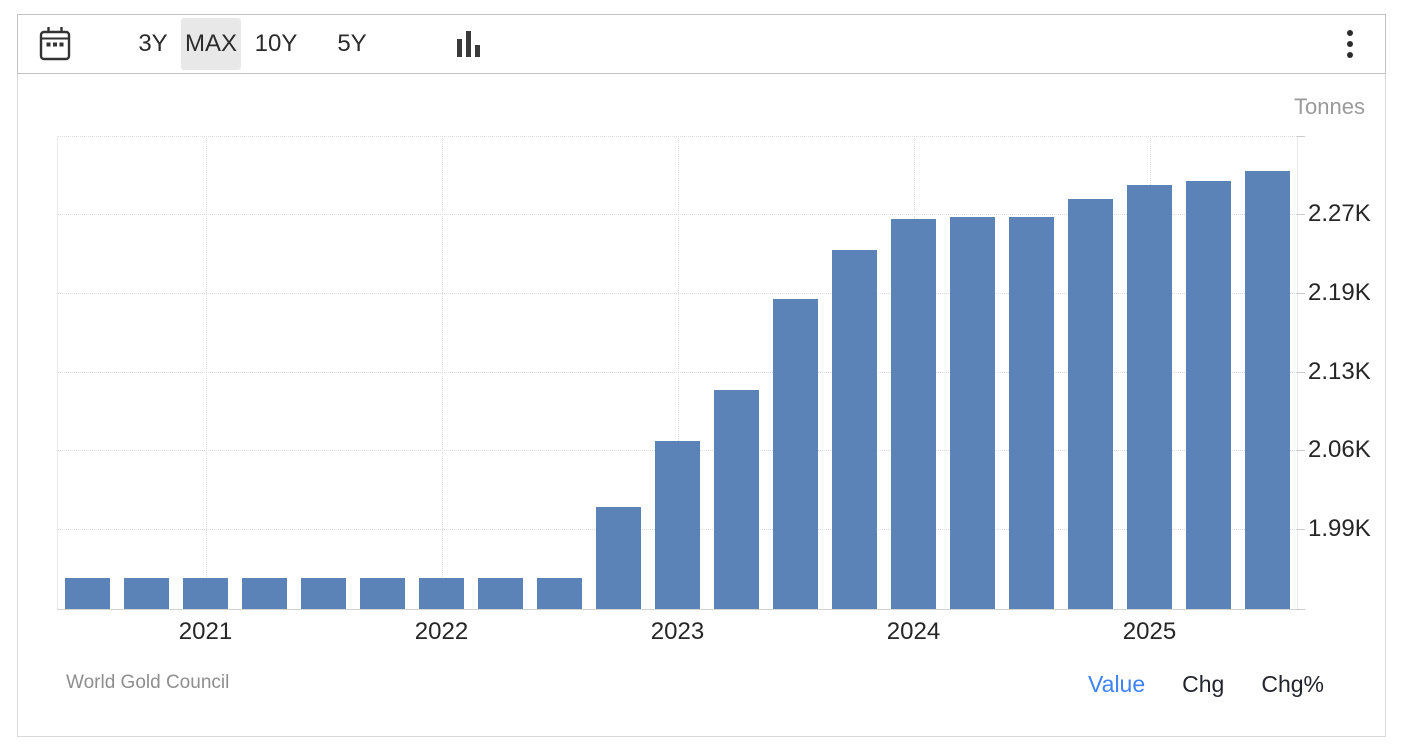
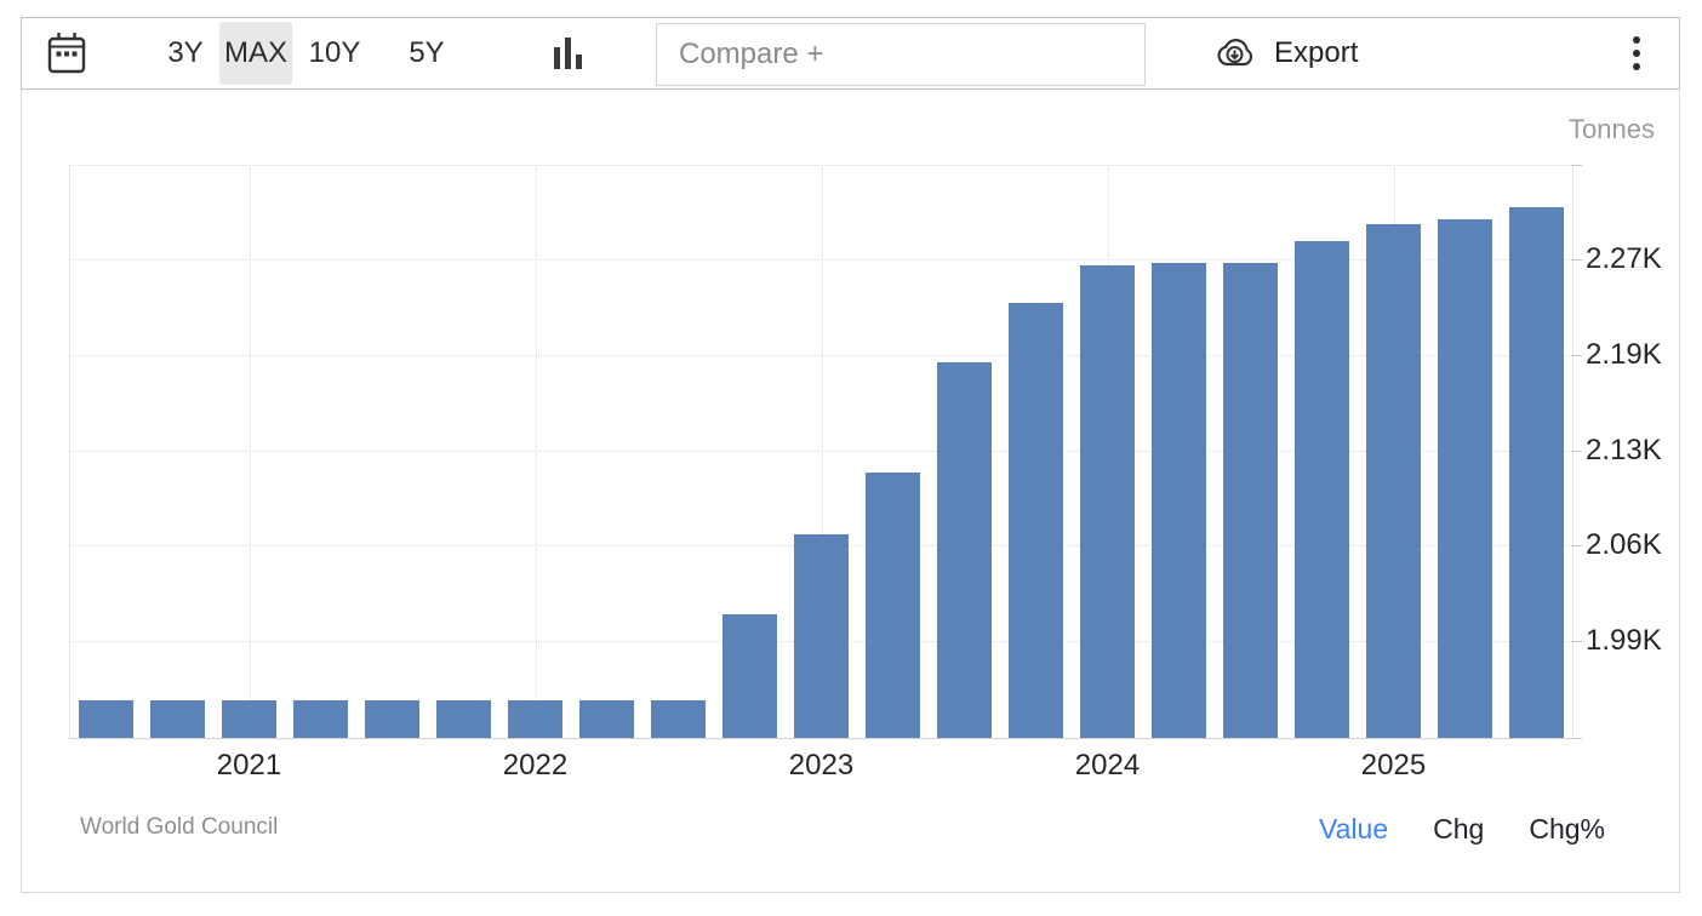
  3Y
  MAX
  10Y
  5Y
+ Compare +
+ Export
  Tonnes
  2.27K
  2.19K
  2.13K
  2.06K
  1.99K
  2021
  2022
  2023
  2024
  2025
  World Gold Council
  Value
  Chg
  Chg%
